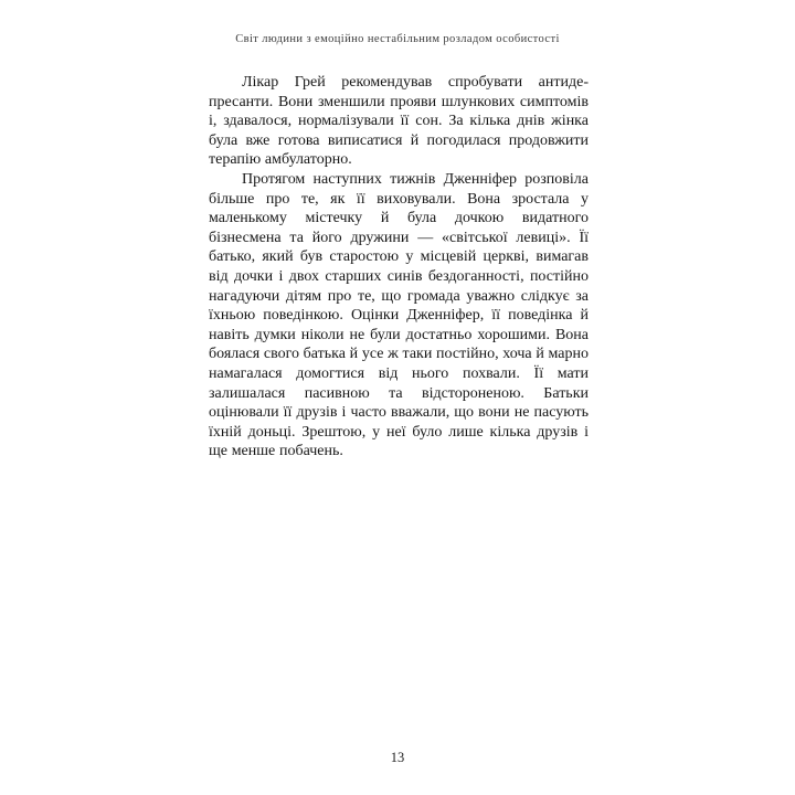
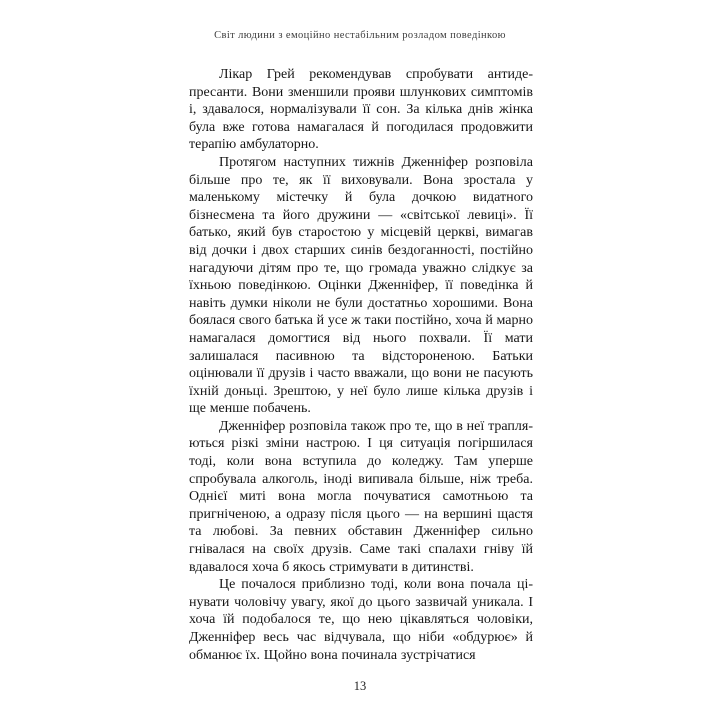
- Світ людини з емоційно нестабільним розладом особистості
+ Світ людини з емоційно нестабільним розладом поведінкою
- Лікар Грей рекомендував спробувати антиде­пресанти. Вони зменшили прояви шлункових си­мптомів і, здавалося, нормалізували її сон. За кілька днів жінка була вже готова виписатися й погодилася продовжити терапію амбулаторно.
+ Лікар Грей рекомендував спробувати антиде­пресанти. Вони зменшили прояви шлункових си­мптомів і, здавалося, нормалізували її сон. За кілька днів жінка була вже готова намагалася й погодилася продовжити терапію амбулаторно.
  Протягом наступних тижнів Дженніфер роз­повіла більше про те, як її виховували. Вона зростала у маленькому містечку й була дочкою видатного бізнесмена та його дружини — «світської левиці». Її батько, який був старостою у місцевій церкві, вимагав від дочки і двох старших синів бездоганності, постійно нагадуючи дітям про те, що громада уважно слідкує за їхньою поведінкою. Оцінки Дженніфер, її поведінка й навіть думки ніколи не були достатньо хорошими. Вона боялася свого батька й усе ж таки постійно, хоча й марно намагалася домогтися від нього похвали. Її мати залишалася пасивною та відстороненою. Батьки оцінювали її друзів і часто вважали, що вони не пасують їхній доньці. Зрештою, у неї було лише кілька друзів і ще менше побачень.
+ Дженніфер розповіла також про те, що в неї трапля­ються різкі зміни настрою. І ця ситуація погіршилася тоді, коли вона вступила до коледжу. Там уперше спробувала алкоголь, іноді випивала більше, ніж треба. Однієї миті вона могла почуватися самотньою та пригніченою, а одразу після цього — на вершині щастя та любові. За певних обставин Дженніфер си­льно гнівалася на своїх друзів. Саме такі спалахи гніву їй вдавалося хоча б якось стримувати в дитинстві.
+ Це почалося приблизно тоді, коли вона почала ці­нувати чоловічу увагу, якої до цього зазвичай уникала. І хоча їй подобалося те, що нею цікавляться чоловіки, Дженніфер весь час відчувала, що ніби «обдурює» й обманює їх. Щойно вона починала зустрічатися
  13
